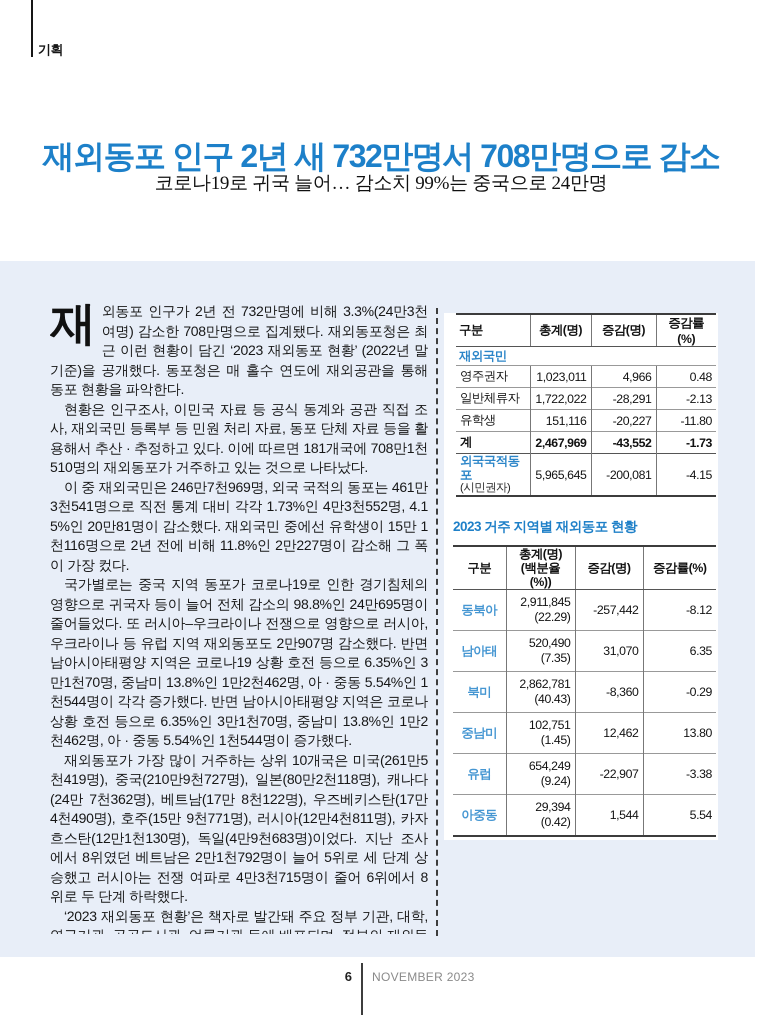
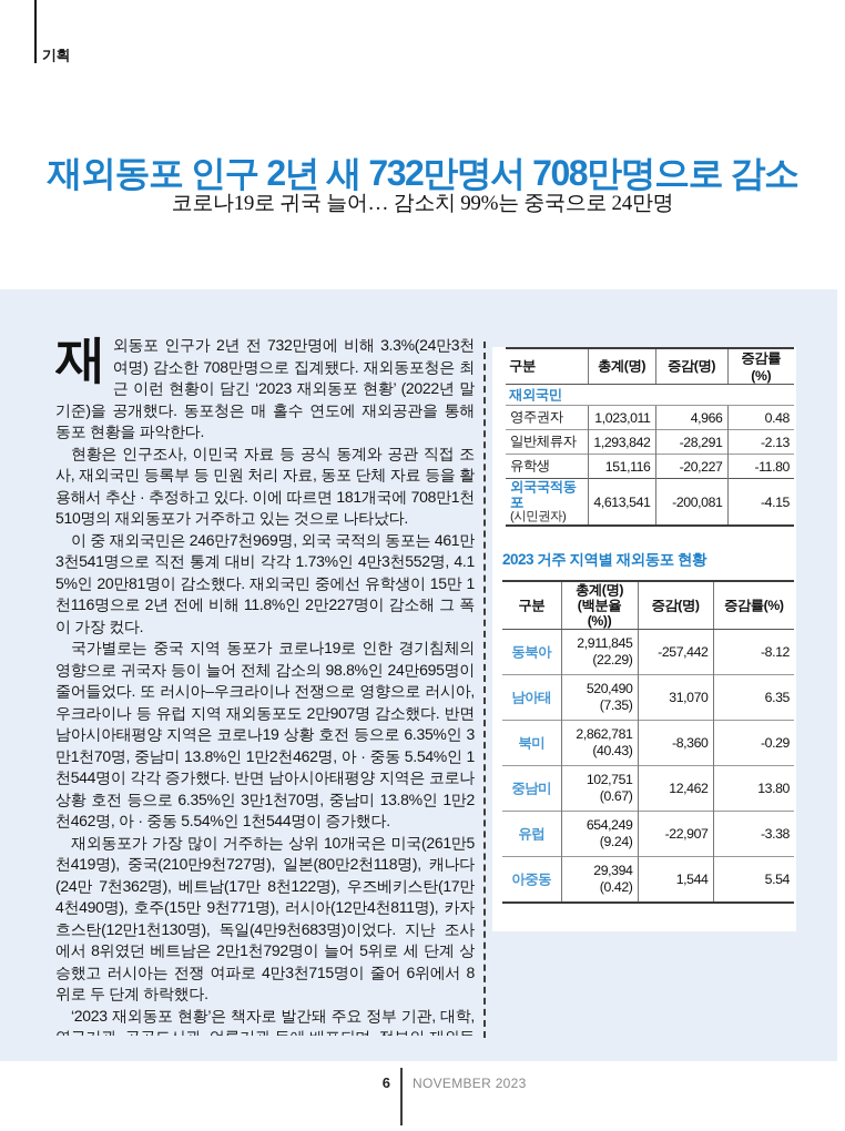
  기획
  재외동포 인구 2년 새 732만명서 708만명으로 감소
  코로나19로 귀국 늘어… 감소치 99%는 중국으로 24만명
  재
  외동포 인구가 2년 전 732만명에 비해 3.3%(24만3천여명) 감소한 708만명으로 집계됐다. 재외동포청은 최근 이런 현황이 담긴 ‘2023 재외동포 현황’ (2022년 말 기준)을 공개했다. 동포청은 매 홀수 연도에 재외공관을 통해 동포 현황을 파악한다.
  현황은 인구조사, 이민국 자료 등 공식 동계와 공관 직접 조사, 재외국민 등록부 등 민원 처리 자료, 동포 단체 자료 등을 활용해서 추산 · 추정하고 있다. 이에 따르면 181개국에 708만1천510명의 재외동포가 거주하고 있는 것으로 나타났다.
  이 중 재외국민은 246만7천969명, 외국 국적의 동포는 461만3천541명으로 직전 통계 대비 각각 1.73%인 4만3천552명, 4.15%인 20만81명이 감소했다. 재외국민 중에선 유학생이 15만 1천116명으로 2년 전에 비해 11.8%인 2만227명이 감소해 그 폭이 가장 컸다.
  국가별로는 중국 지역 동포가 코로나19로 인한 경기침체의 영향으로 귀국자 등이 늘어 전체 감소의 98.8%인 24만695명이 줄어들었다. 또 러시아–우크라이나 전쟁으로 영향으로 러시아, 우크라이나 등 유럽 지역 재외동포도 2만907명 감소했다. 반면 남아시아태평양 지역은 코로나19 상황 호전 등으로 6.35%인 3만1천70명, 중남미 13.8%인 1만2천462명, 아 · 중동 5.54%인 1천544명이 각각 증가했다. 반면 남아시아태평양 지역은 코로나 상황 호전 등으로 6.35%인 3만1천70명, 중남미 13.8%인 1만2천462명, 아 · 중동 5.54%인 1천544명이 증가했다.
  재외동포가 가장 많이 거주하는 상위 10개국은 미국(261만5천419명), 중국(210만9천727명), 일본(80만2천118명), 캐나다(24만 7천362명), 베트남(17만 8천122명), 우즈베키스탄(17만 4천490명), 호주(15만 9천771명), 러시아(12만4천811명), 카자흐스탄(12만1천130명), 독일(4만9천683명)이었다. 지난 조사에서 8위였던 베트남은 2만1천792명이 늘어 5위로 세 단계 상승했고 러시아는 전쟁 여파로 4만3천715명이 줄어 6위에서 8위로 두 단계 하락했다.
  구분	총계(명)	증감(명)	증감률(%)
  재외국민
  영주권자	1,023,011	4,966	0.48
- 일반체류자	1,722,022	-28,291	-2.13
+ 일반체류자	1,293,842	-28,291	-2.13
  유학생	151,116	-20,227	-11.80
- 계	2,467,969	-43,552	-1.73
- 외국국적동포 (시민권자)	5,965,645	-200,081	-4.15
+ 외국국적동포 (시민권자)	4,613,541	-200,081	-4.15
  2023 거주 지역별 재외동포 현황
  구분	총계(명) (백분율(%))	증감(명)	증감률(%)
  동북아	2,911,845 (22.29)	-257,442	-8.12
  남아태	520,490 (7.35)	31,070	6.35
  북미	2,862,781 (40.43)	-8,360	-0.29
- 중남미	102,751 (1.45)	12,462	13.80
+ 중남미	102,751 (0.67)	12,462	13.80
  유럽	654,249 (9.24)	-22,907	-3.38
  아중동	29,394 (0.42)	1,544	5.54
  6
  NOVEMBER 2023
